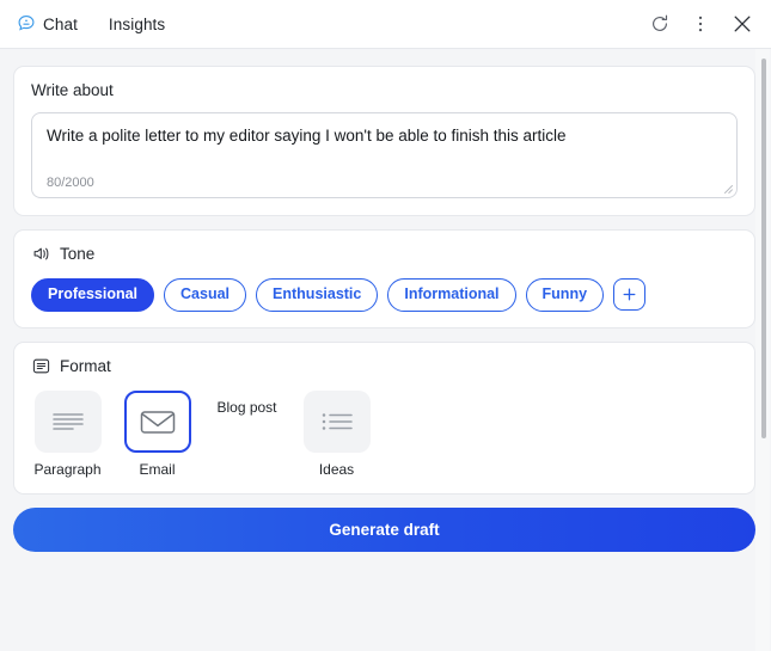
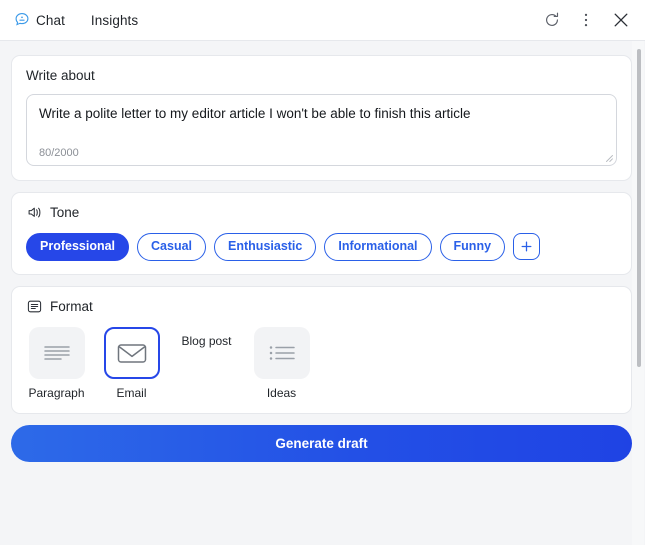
  Chat
  Insights
  Write about
- Write a polite letter to my editor saying I won't be able to finish this article
+ Write a polite letter to my editor article I won't be able to finish this article
  80/2000
  Tone
  Professional
  Casual
  Enthusiastic
  Informational
  Funny
  Format
  Paragraph
  Email
  Blog post
  Ideas
  Generate draft
